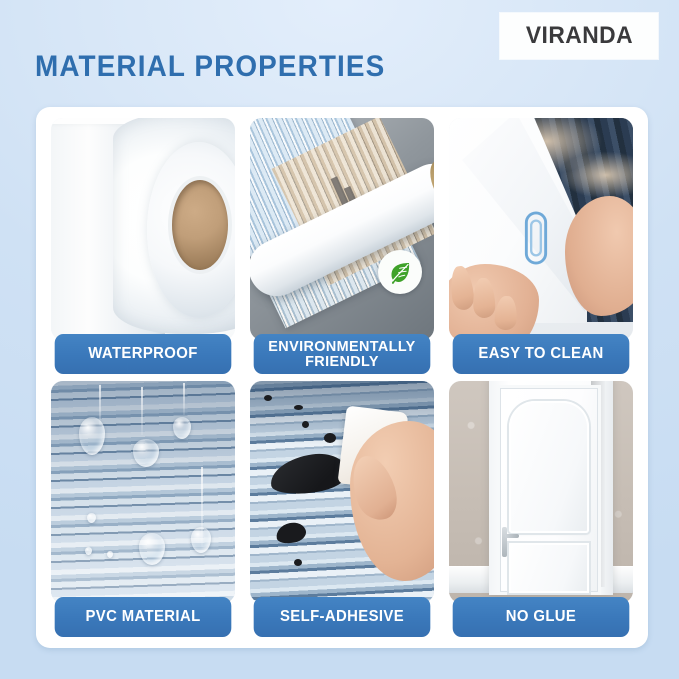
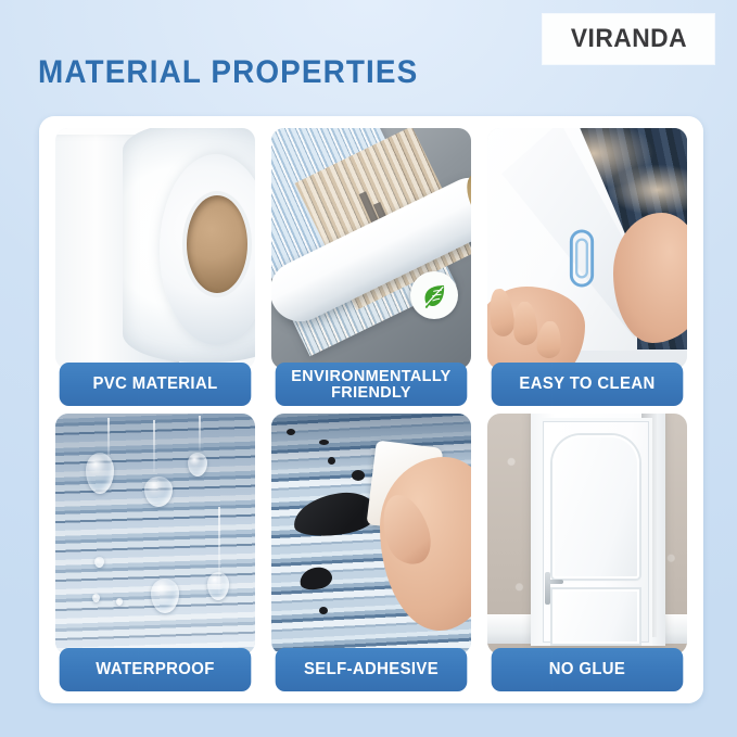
  VIRANDA
  MATERIAL PROPERTIES
- WATERPROOF
+ PVC MATERIAL
  ENVIRONMENTALLY FRIENDLY
  EASY TO CLEAN
- PVC MATERIAL
+ WATERPROOF
  SELF-ADHESIVE
  NO GLUE
